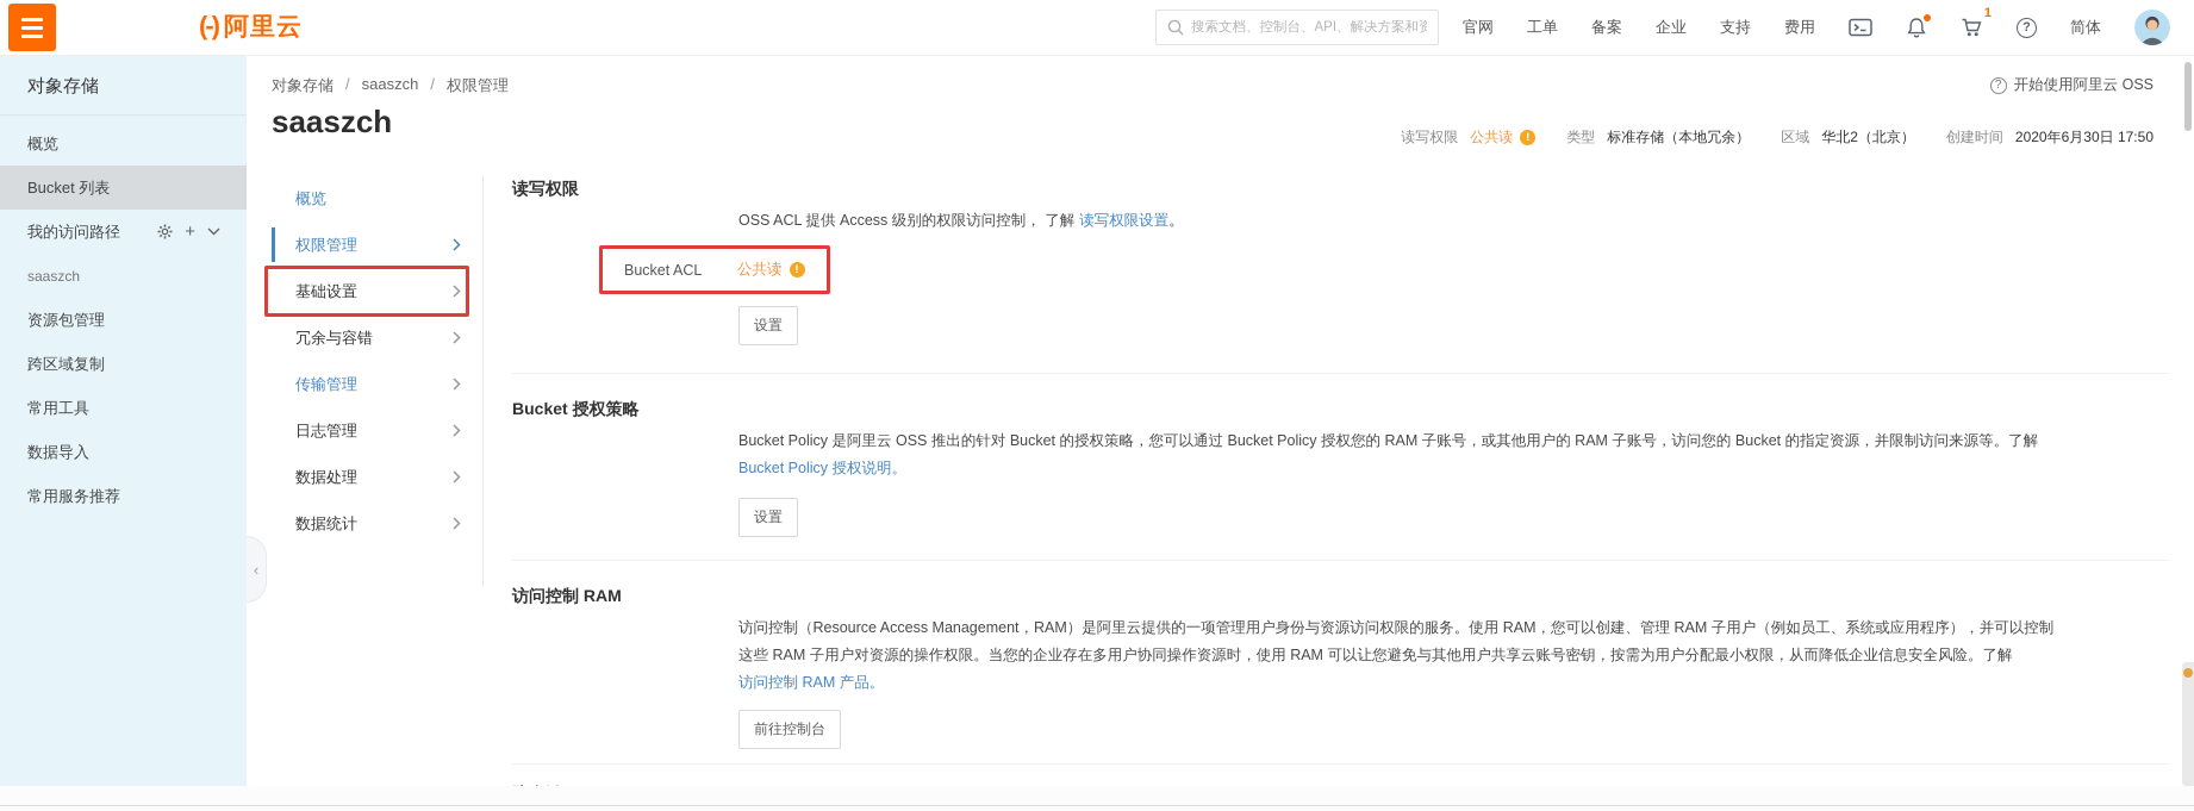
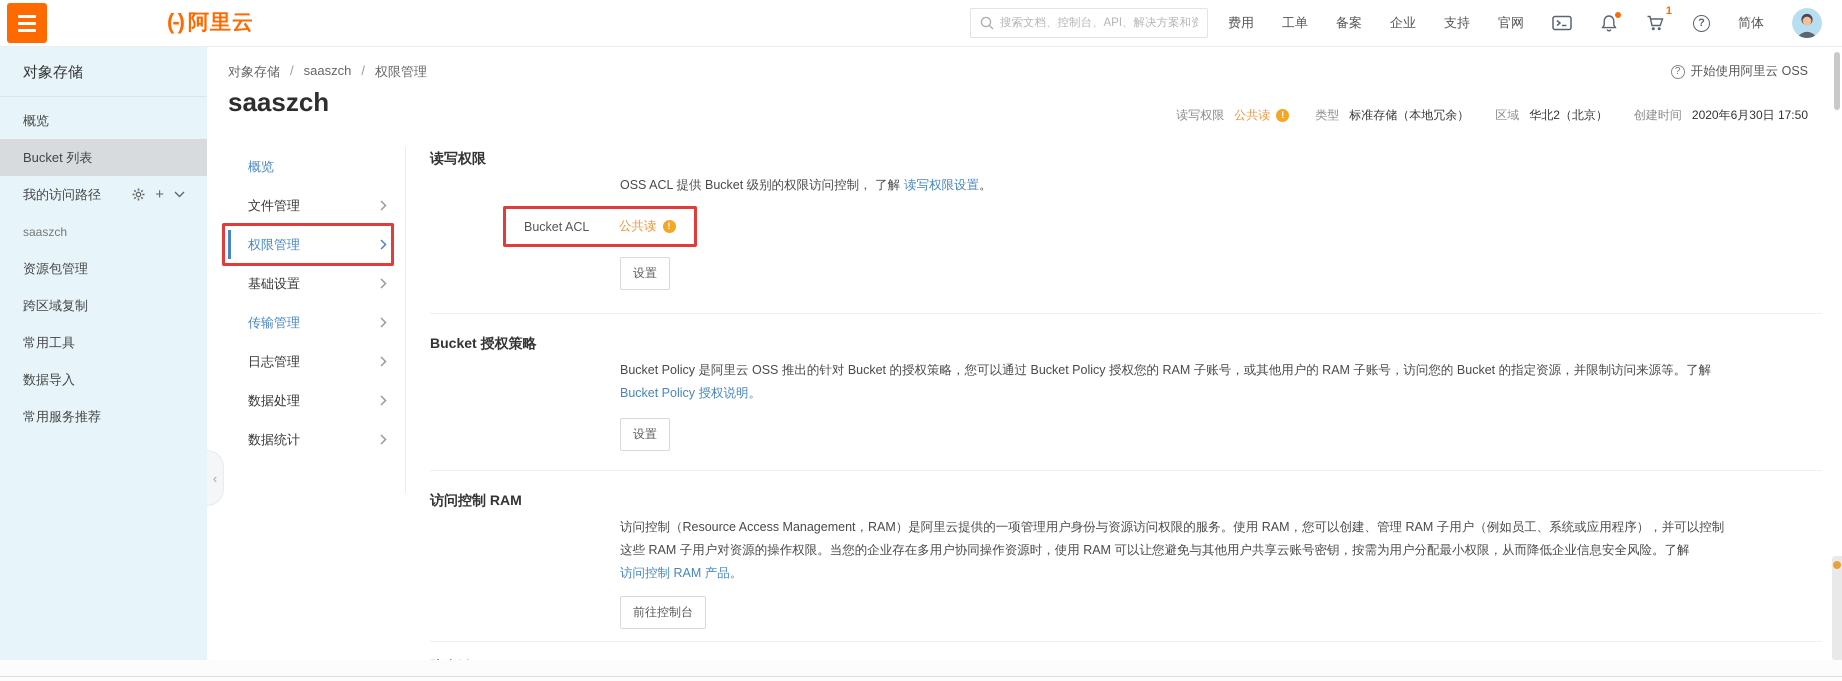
  (-)
  阿里云
  搜索文档、控制台、API、解决方案和资
- 官网
+ 费用
  工单
  备案
  企业
  支持
- 费用
+ 官网
  1
  ?
  简体
  对象存储
  概览
  Bucket 列表
  我的访问路径
  +
  saaszch
  资源包管理
  跨区域复制
  常用工具
  数据导入
  常用服务推荐
  对象存储
  /
  saaszch
  /
  权限管理
  ?
  开始使用阿里云 OSS
  saaszch
  读写权限
  公共读
  !
  类型
  标准存储（本地冗余）
  区域
  华北2（北京）
  创建时间
  2020年6月30日 17:50
  概览
+ 文件管理
  权限管理
  基础设置
- 冗余与容错
  传输管理
  日志管理
  数据处理
  数据统计
  ‹
  读写权限
- OSS ACL 提供 Access 级别的权限访问控制， 了解 读写权限设置。
+ OSS ACL 提供 Bucket 级别的权限访问控制， 了解 读写权限设置。
  Bucket ACL
  公共读
  !
  设置
  Bucket 授权策略
  Bucket Policy 是阿里云 OSS 推出的针对 Bucket 的授权策略，您可以通过 Bucket Policy 授权您的 RAM 子账号，或其他用户的 RAM 子账号，访问您的 Bucket 的指定资源，并限制访问来源等。了解
  Bucket Policy 授权说明。
  设置
  访问控制 RAM
  访问控制（Resource Access Management，RAM）是阿里云提供的一项管理用户身份与资源访问权限的服务。使用 RAM，您可以创建、管理 RAM 子用户（例如员工、系统或应用程序），并可以控制
  这些 RAM 子用户对资源的操作权限。当您的企业存在多用户协同操作资源时，使用 RAM 可以让您避免与其他用户共享云账号密钥，按需为用户分配最小权限，从而降低企业信息安全风险。了解
  访问控制 RAM 产品。
  前往控制台
